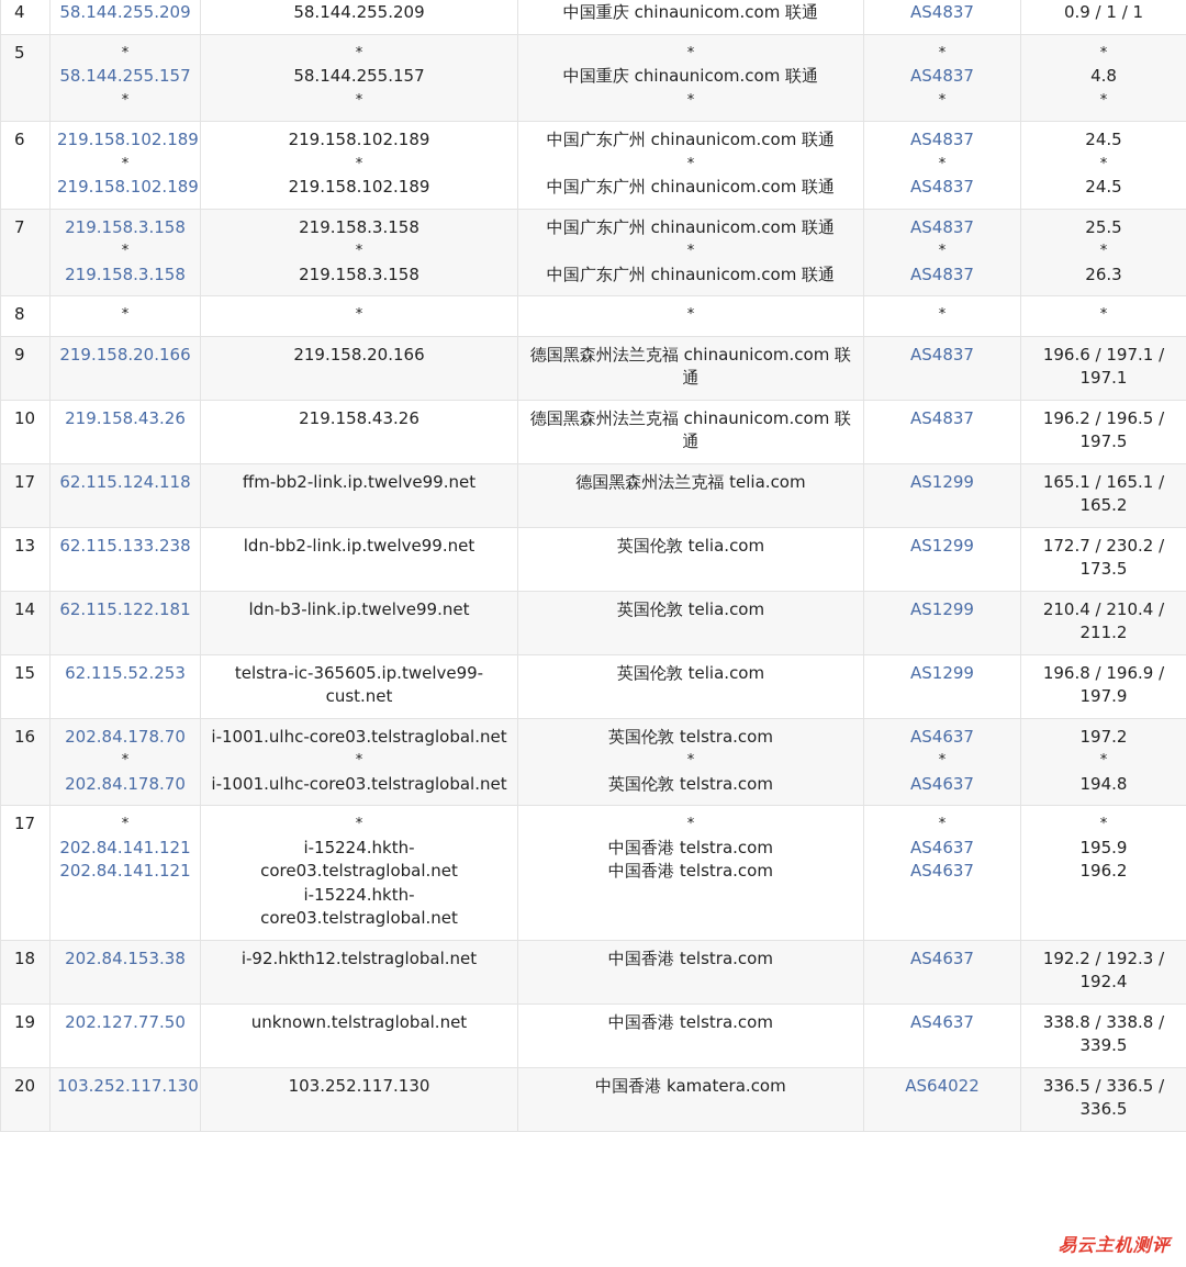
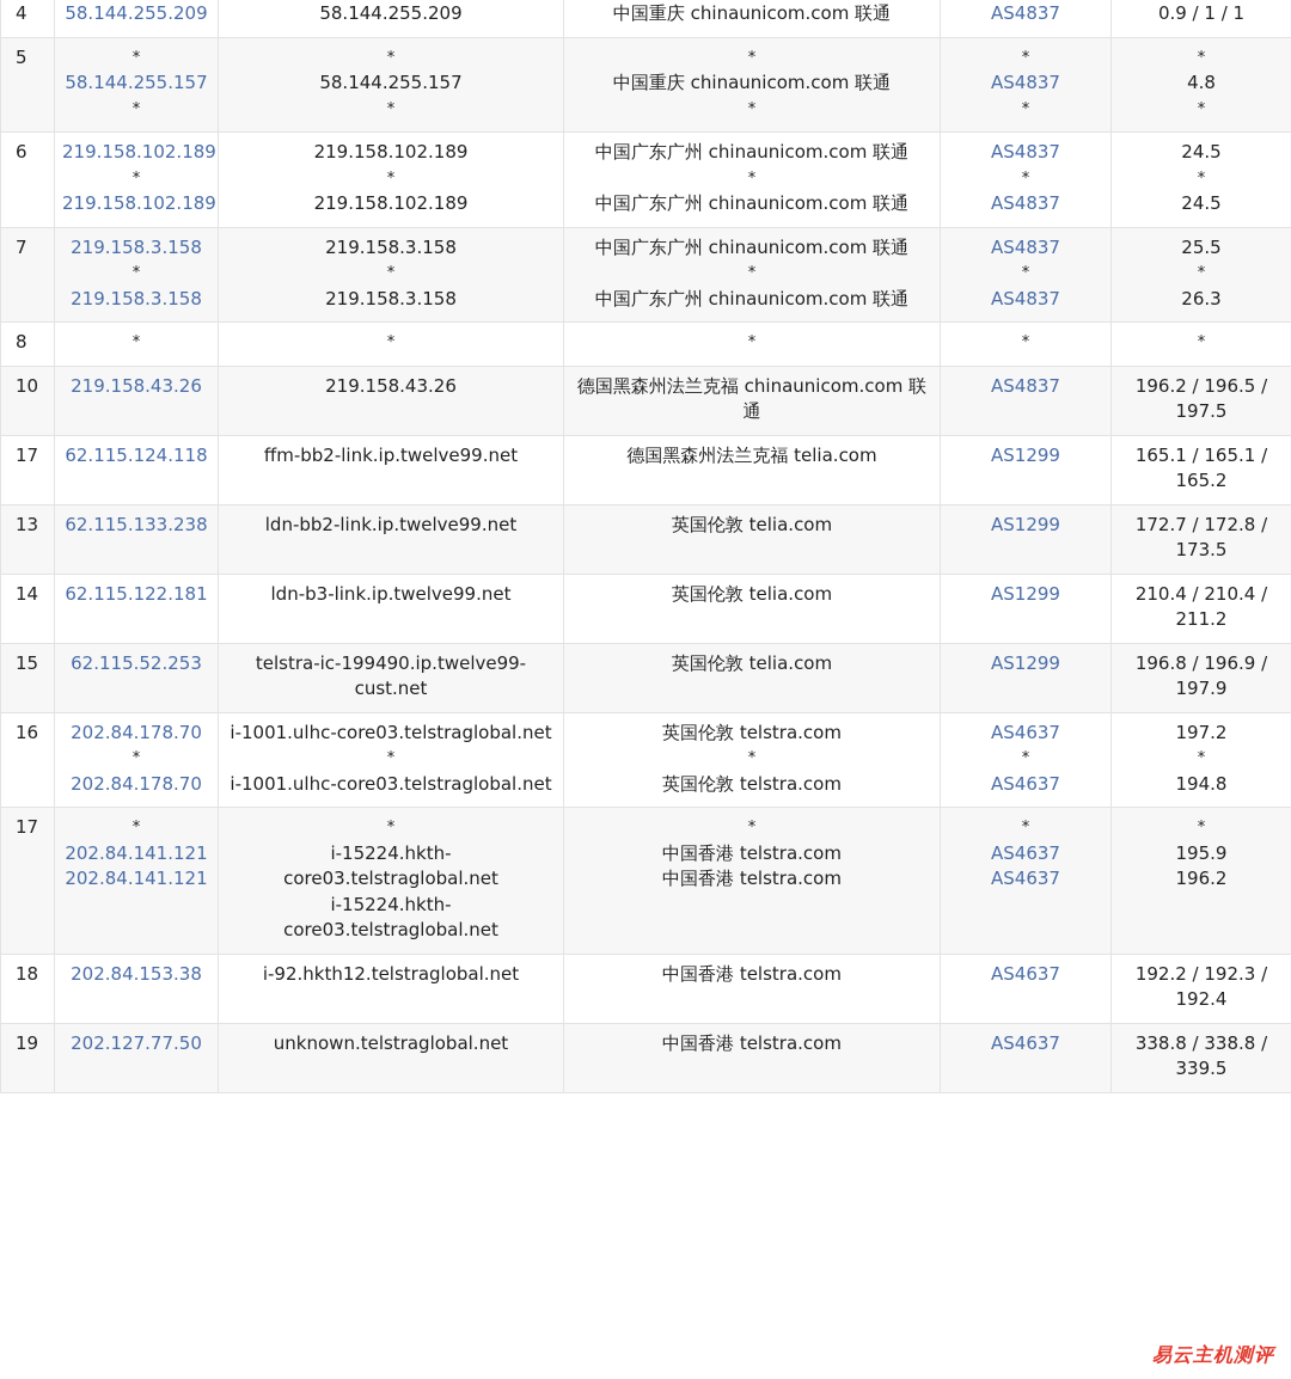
  4	58.144.255.209	58.144.255.209	中国重庆 chinaunicom.com 联通	AS4837	0.9 / 1 / 1
  5	*58.144.255.157*	*58.144.255.157*	*中国重庆 chinaunicom.com 联通*	*AS4837*	*4.8*
  6	219.158.102.189*219.158.102.189	219.158.102.189*219.158.102.189	中国广东广州 chinaunicom.com 联通*中国广东广州 chinaunicom.com 联通	AS4837*AS4837	24.5*24.5
  7	219.158.3.158*219.158.3.158	219.158.3.158*219.158.3.158	中国广东广州 chinaunicom.com 联通*中国广东广州 chinaunicom.com 联通	AS4837*AS4837	25.5*26.3
  8	*	*	*	*	*
- 9	219.158.20.166	219.158.20.166	德国黑森州法兰克福 chinaunicom.com 联通	AS4837	196.6 / 197.1 / 197.1
  10	219.158.43.26	219.158.43.26	德国黑森州法兰克福 chinaunicom.com 联通	AS4837	196.2 / 196.5 / 197.5
  17	62.115.124.118	ffm-bb2-link.ip.twelve99.net	德国黑森州法兰克福 telia.com	AS1299	165.1 / 165.1 / 165.2
- 13	62.115.133.238	ldn-bb2-link.ip.twelve99.net	英国伦敦 telia.com	AS1299	172.7 / 230.2 / 173.5
+ 13	62.115.133.238	ldn-bb2-link.ip.twelve99.net	英国伦敦 telia.com	AS1299	172.7 / 172.8 / 173.5
  14	62.115.122.181	ldn-b3-link.ip.twelve99.net	英国伦敦 telia.com	AS1299	210.4 / 210.4 / 211.2
- 15	62.115.52.253	telstra-ic-365605.ip.twelve99-cust.net	英国伦敦 telia.com	AS1299	196.8 / 196.9 / 197.9
+ 15	62.115.52.253	telstra-ic-199490.ip.twelve99-cust.net	英国伦敦 telia.com	AS1299	196.8 / 196.9 / 197.9
  16	202.84.178.70*202.84.178.70	i-1001.ulhc-core03.telstraglobal.net*i-1001.ulhc-core03.telstraglobal.net	英国伦敦 telstra.com*英国伦敦 telstra.com	AS4637*AS4637	197.2*194.8
  17	*202.84.141.121202.84.141.121	*i-15224.hkth-core03.telstraglobal.neti-15224.hkth-core03.telstraglobal.net	*中国香港 telstra.com中国香港 telstra.com	*AS4637AS4637	*195.9196.2
  18	202.84.153.38	i-92.hkth12.telstraglobal.net	中国香港 telstra.com	AS4637	192.2 / 192.3 / 192.4
  19	202.127.77.50	unknown.telstraglobal.net	中国香港 telstra.com	AS4637	338.8 / 338.8 / 339.5
- 20	103.252.117.130	103.252.117.130	中国香港 kamatera.com	AS64022	336.5 / 336.5 / 336.5
  易云主机测评
